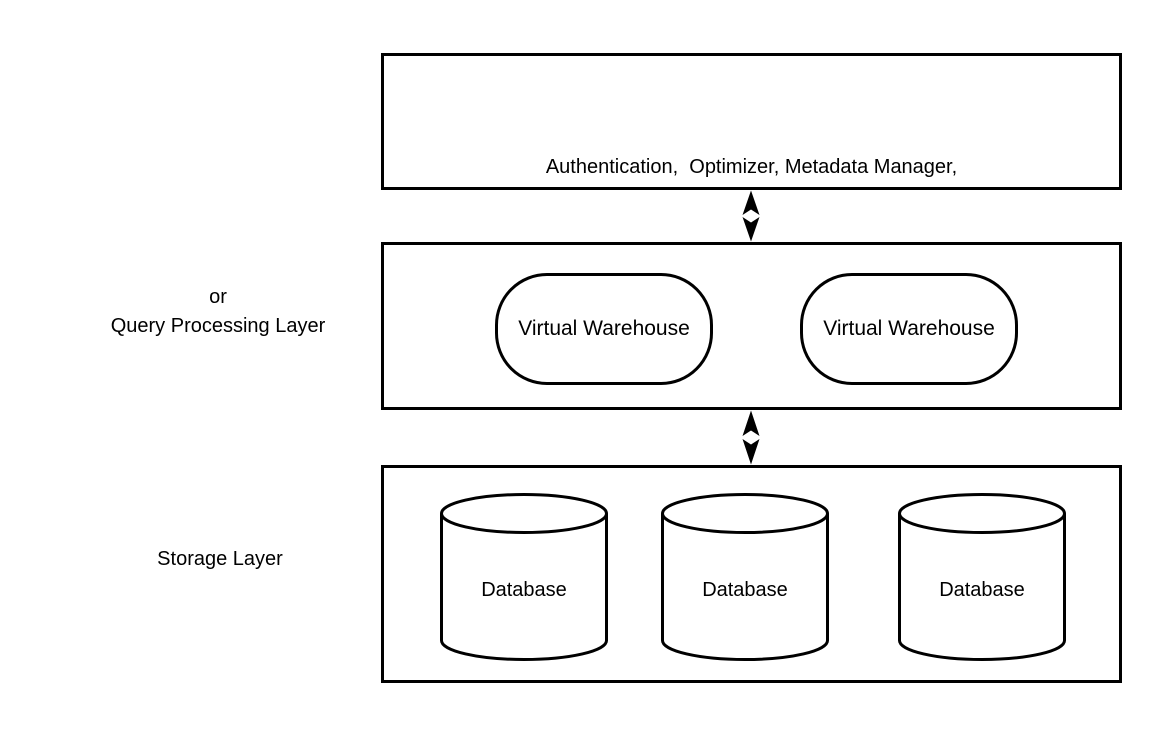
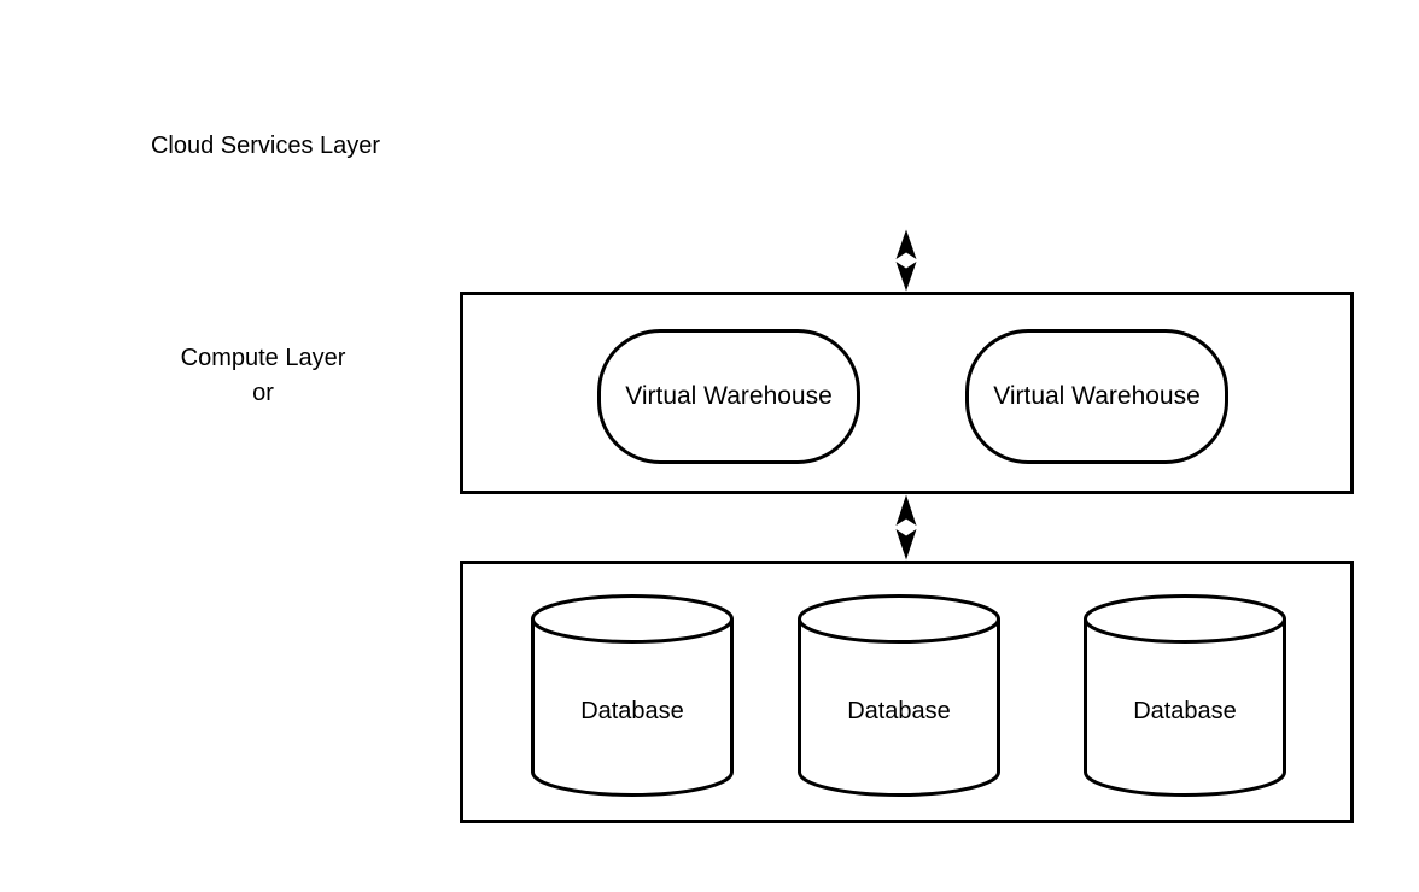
+ Cloud Services Layer
+ Compute Layer
  or
- Query Processing Layer
- Storage Layer
- Authentication, Optimizer, Metadata Manager,
  Virtual Warehouse
  Virtual Warehouse
  Database
  Database
  Database
